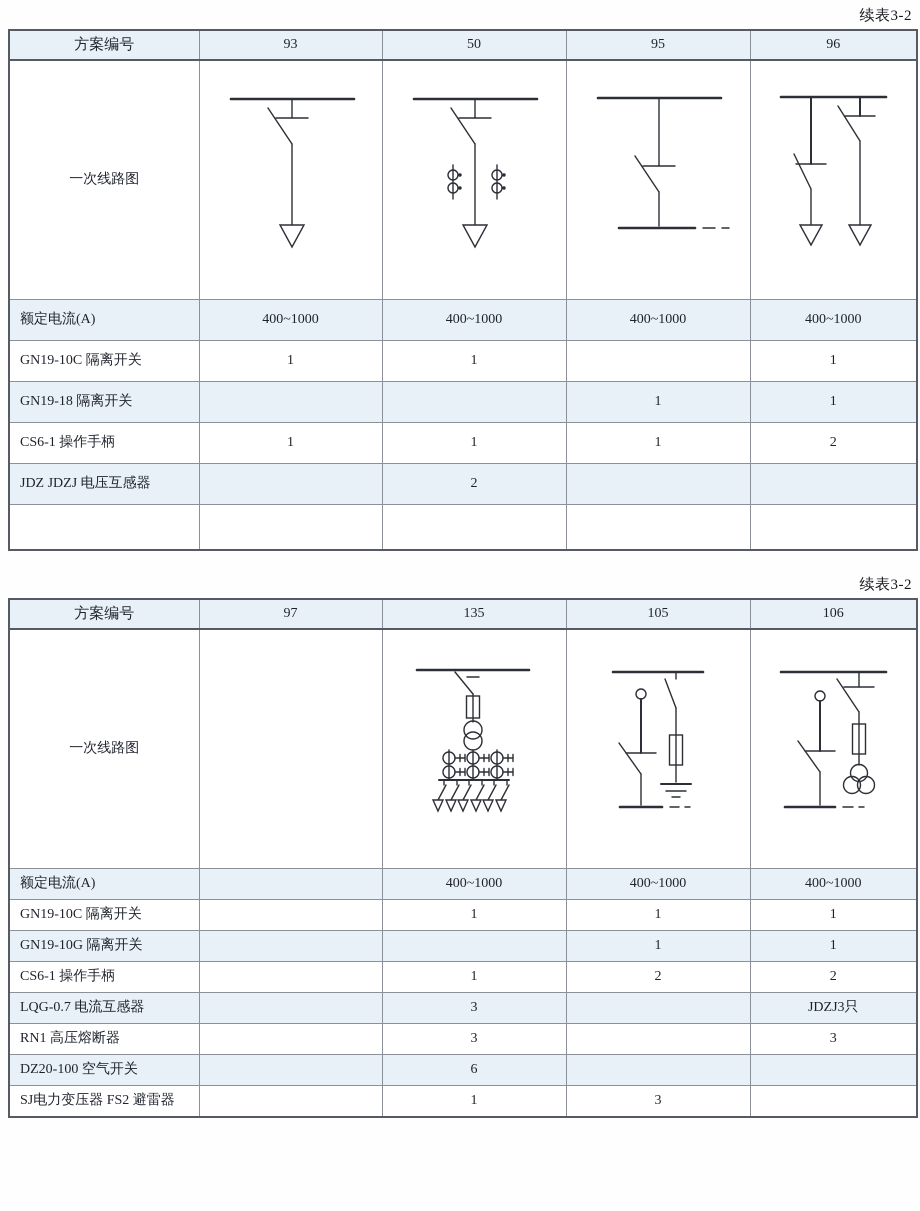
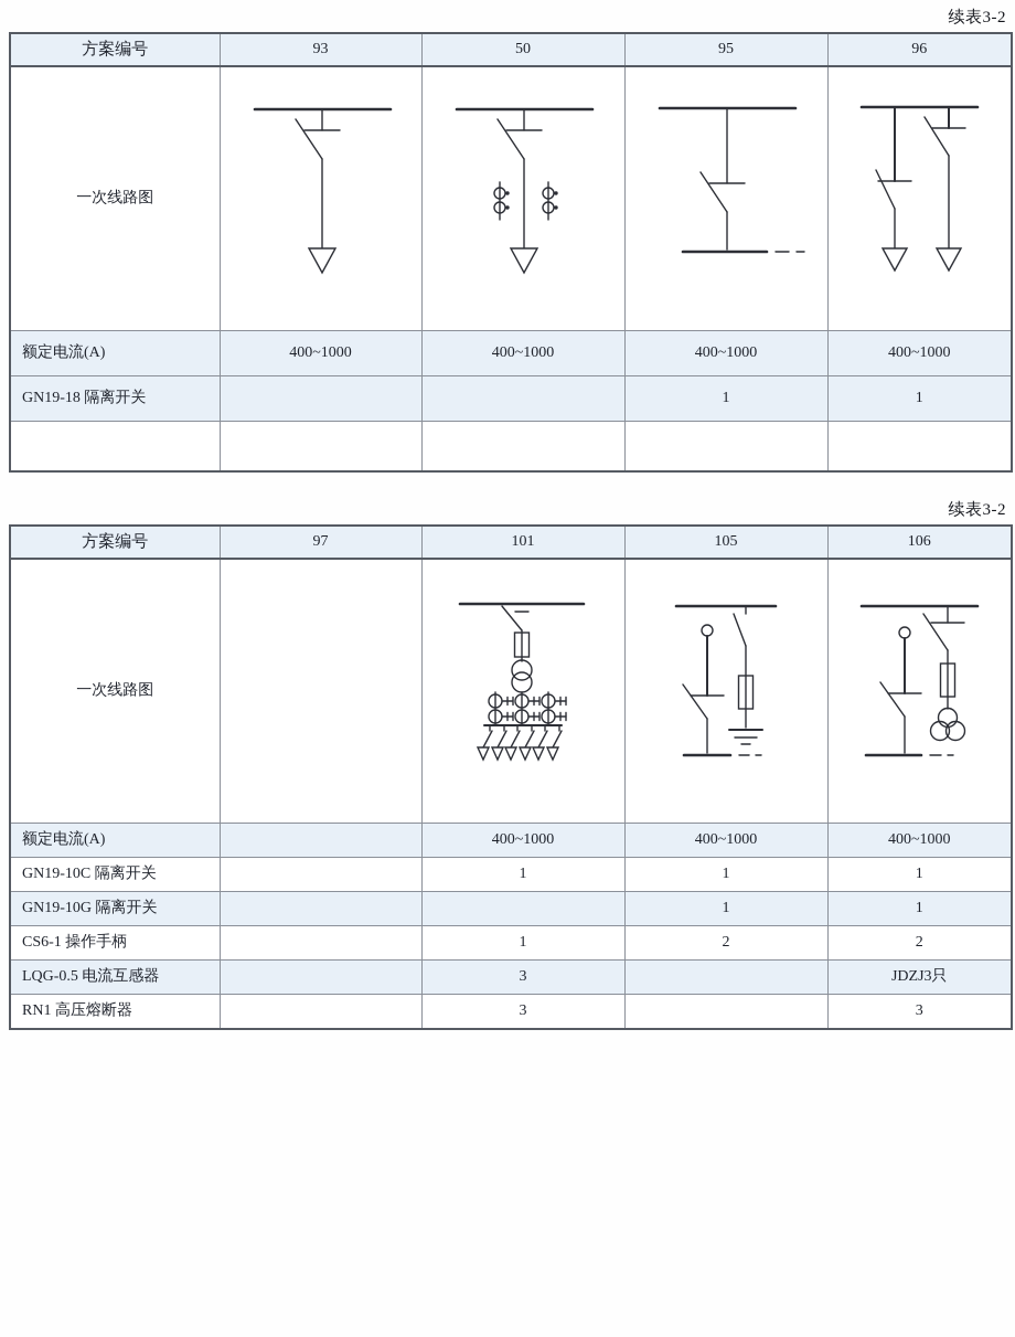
  续表3-2
  方案编号	93	50	95	96
  一次线路图
  额定电流(A)	400~1000	400~1000	400~1000	400~1000
- GN19-10C 隔离开关	1	1		1
  GN19-18 隔离开关			1	1
- CS6-1 操作手柄	1	1	1	2
- JDZ JDZJ 电压互感器		2
  续表3-2
- 方案编号	97	135	105	106
+ 方案编号	97	101	105	106
  一次线路图
  额定电流(A)		400~1000	400~1000	400~1000
  GN19-10C 隔离开关		1	1	1
  GN19-10G 隔离开关			1	1
  CS6-1 操作手柄		1	2	2
- LQG-0.7 电流互感器		3		JDZJ3只
+ LQG-0.5 电流互感器		3		JDZJ3只
  RN1 高压熔断器		3		3
- DZ20-100 空气开关		6
- SJ电力变压器 FS2 避雷器		1	3
